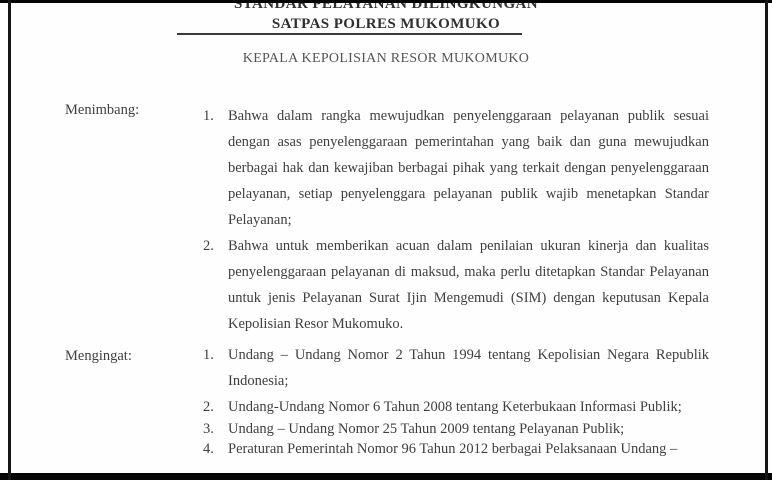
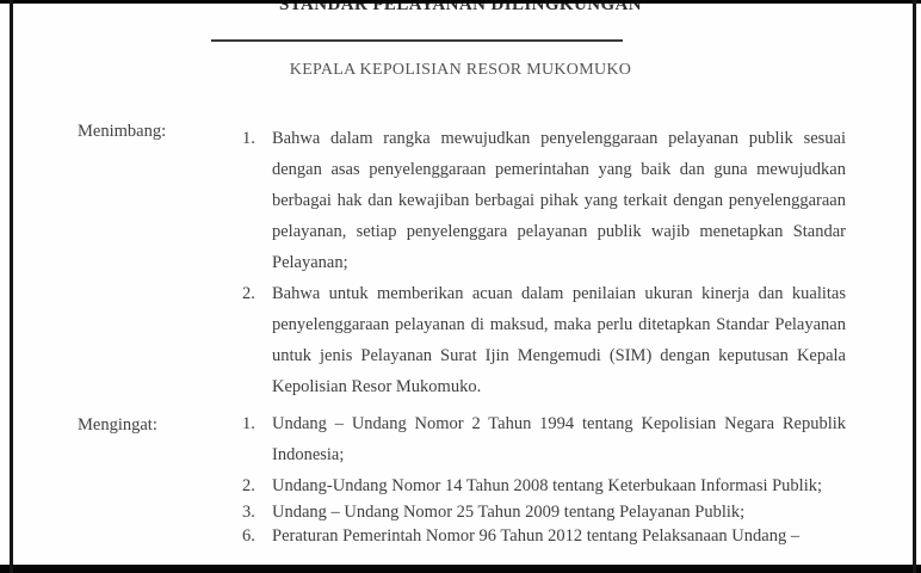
  STANDAR PELAYANAN DILINGKUNGAN
- SATPAS POLRES MUKOMUKO
  KEPALA KEPOLISIAN RESOR MUKOMUKO
  Menimbang:
  1.
  Bahwa dalam rangka mewujudkan penyelenggaraan pelayanan publik sesuai dengan asas penyelenggaraan pemerintahan yang baik dan guna mewujudkan berbagai hak dan kewajiban berbagai pihak yang terkait dengan penyelenggaraan pelayanan, setiap penyelenggara pelayanan publik wajib menetapkan Standar Pelayanan;
  2.
  Bahwa untuk memberikan acuan dalam penilaian ukuran kinerja dan kualitas penyelenggaraan pelayanan di maksud, maka perlu ditetapkan Standar Pelayanan untuk jenis Pelayanan Surat Ijin Mengemudi (SIM) dengan keputusan Kepala Kepolisian Resor Mukomuko.
  Mengingat:
  1.
  Undang – Undang Nomor 2 Tahun 1994 tentang Kepolisian Negara Republik Indonesia;
  2.
- Undang-Undang Nomor 6 Tahun 2008 tentang Keterbukaan Informasi Publik;
+ Undang-Undang Nomor 14 Tahun 2008 tentang Keterbukaan Informasi Publik;
  3.
  Undang – Undang Nomor 25 Tahun 2009 tentang Pelayanan Publik;
- 4.
+ 6.
- Peraturan Pemerintah Nomor 96 Tahun 2012 berbagai Pelaksanaan Undang –
+ Peraturan Pemerintah Nomor 96 Tahun 2012 tentang Pelaksanaan Undang –
